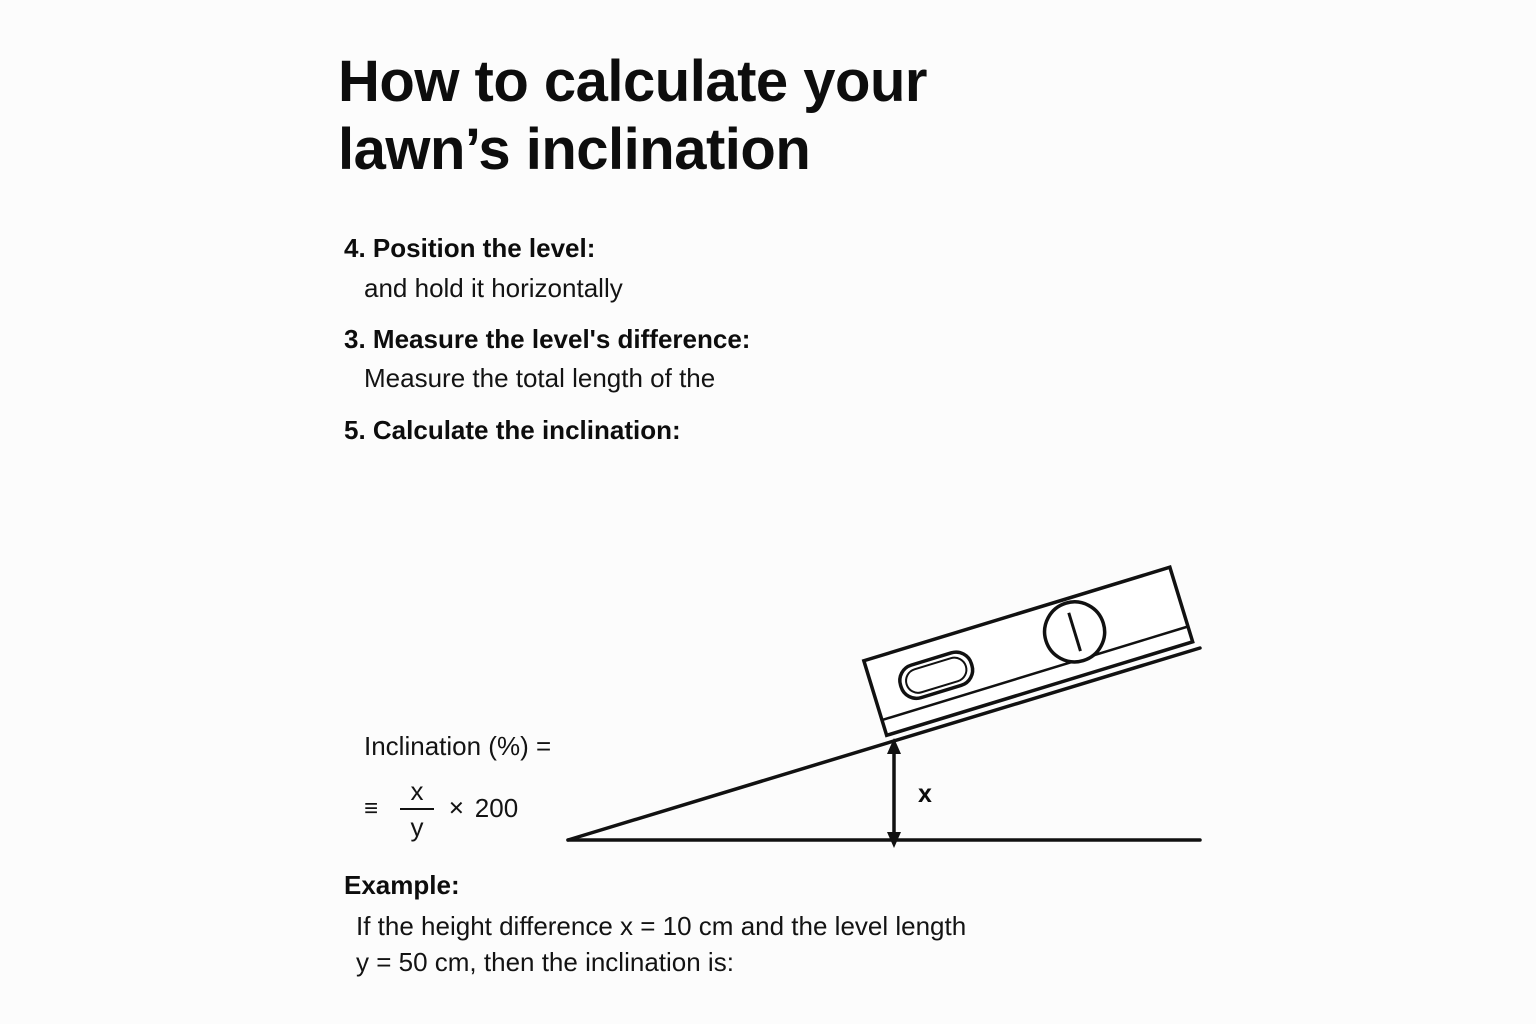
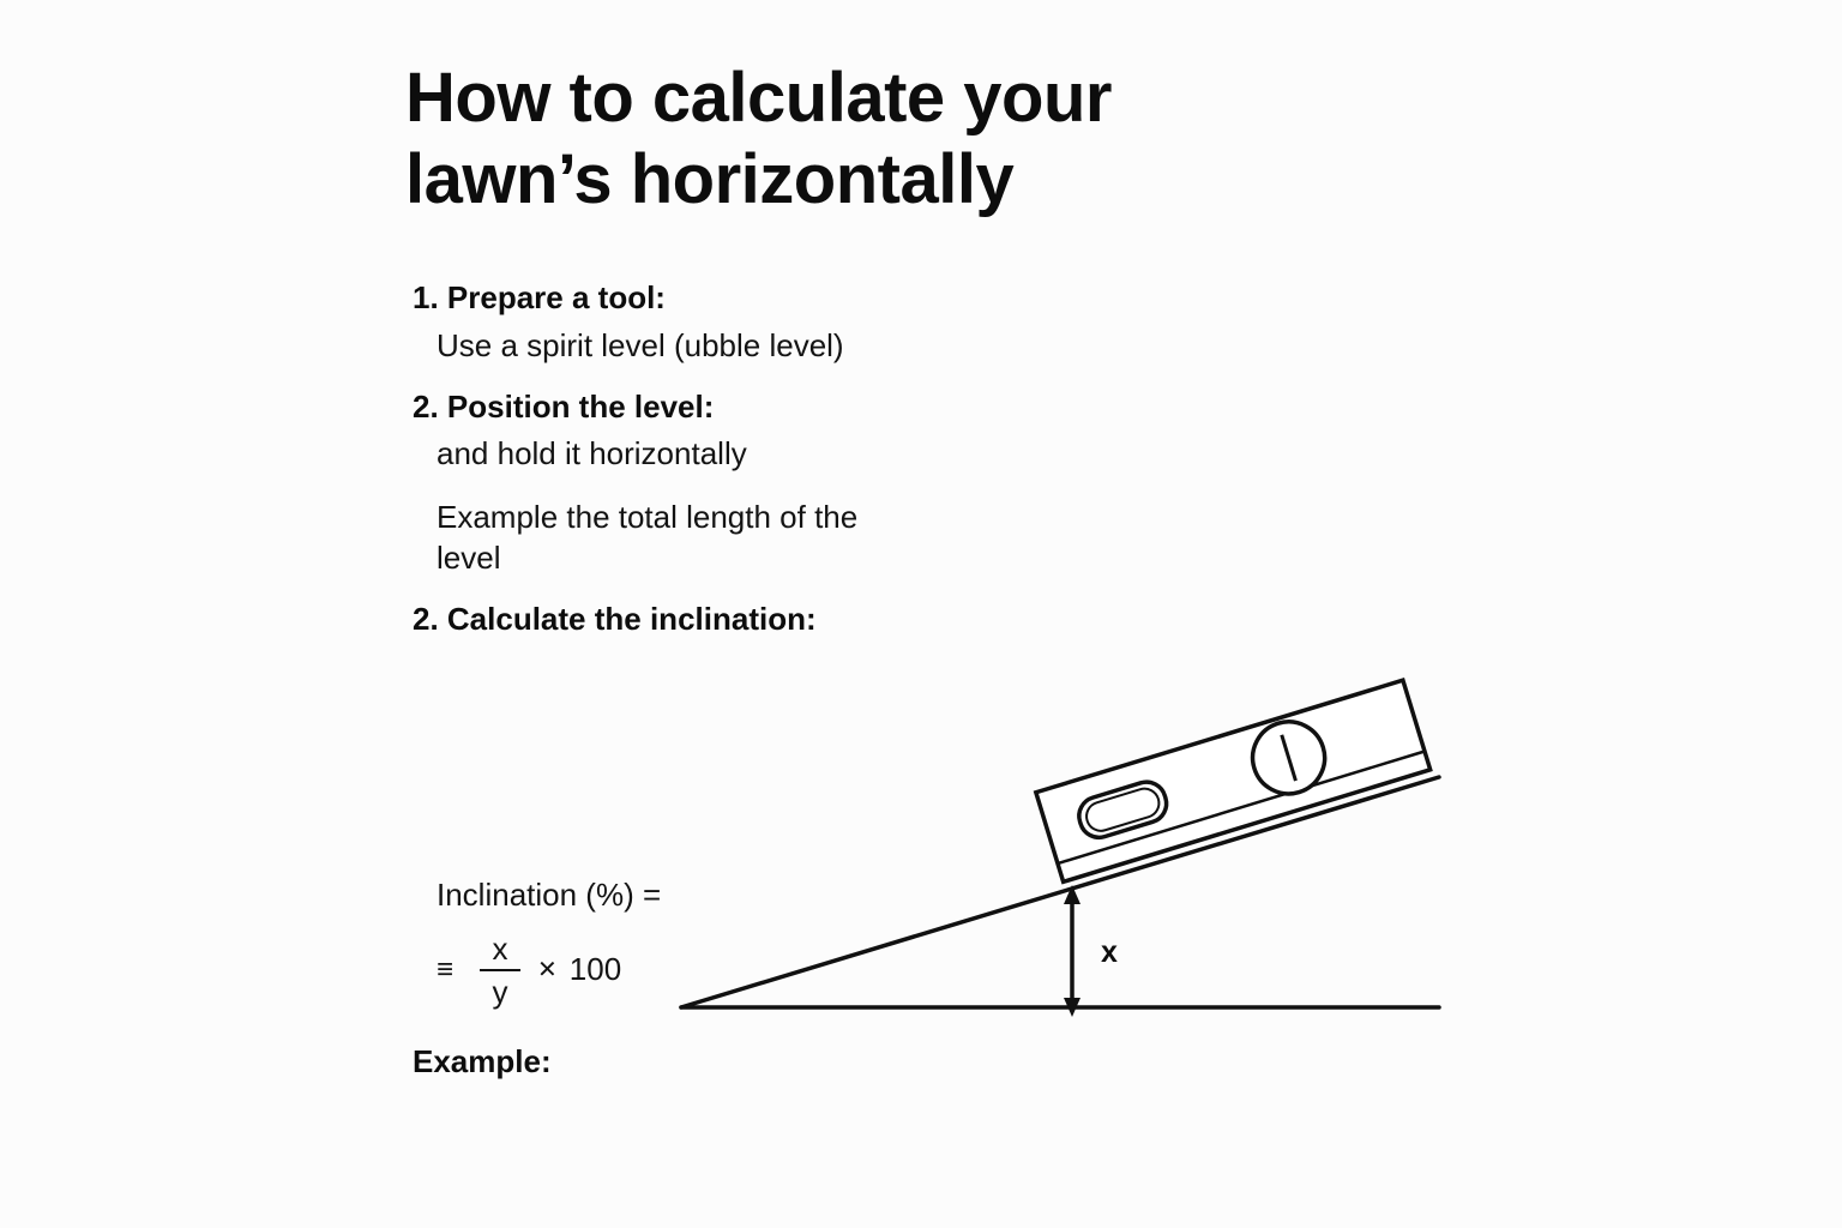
- How to calculate your lawn’s inclination
+ How to calculate your lawn’s horizontally
+ 1. Prepare a tool:
+ Use a spirit level (ubble level)
- 4. Position the level:
+ 2. Position the level:
  and hold it horizontally
- 3. Measure the level's difference:
- Measure the total length of the
+ Example the total length of the
+ level
- 5. Calculate the inclination:
+ 2. Calculate the inclination:
  Inclination (%) =
  ≡
  x
  y
  ✕
- 200
+ 100
  Example:
- If the height difference x = 10 cm and the level length
- y = 50 cm, then the inclination is:
  x
